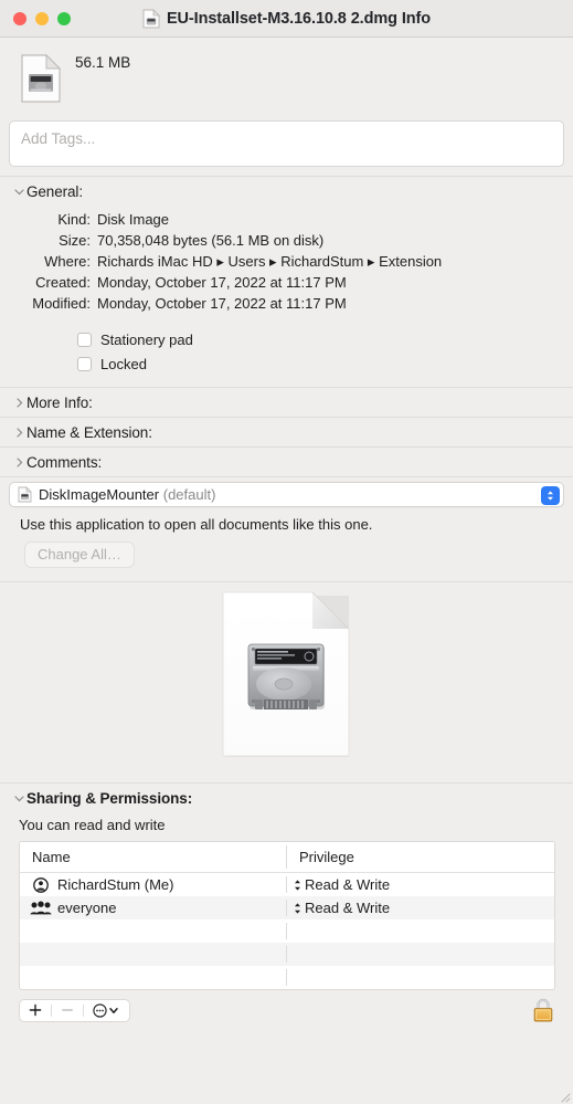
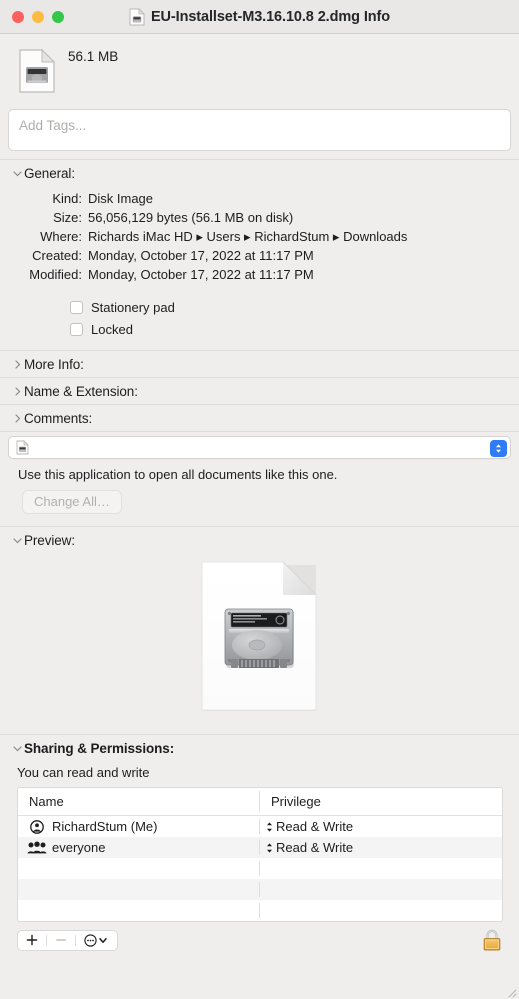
  EU-Installset-M3.16.10.8 2.dmg Info
  56.1 MB
  Add Tags...
  General:
  Kind:
  Disk Image
  Size:
- 70,358,048 bytes (56.1 MB on disk)
+ 56,056,129 bytes (56.1 MB on disk)
  Where:
- Richards iMac HD ▸ Users ▸ RichardStum ▸ Extension
+ Richards iMac HD ▸ Users ▸ RichardStum ▸ Downloads
  Created:
  Monday, October 17, 2022 at 11:17 PM
  Modified:
  Monday, October 17, 2022 at 11:17 PM
  Stationery pad
  Locked
  More Info:
  Name & Extension:
  Comments:
- DiskImageMounter (default)
  Use this application to open all documents like this one.
  Change All…
+ Preview:
  Sharing & Permissions:
  You can read and write
  Name
  Privilege
  RichardStum (Me)
  Read & Write
  everyone
  Read & Write
